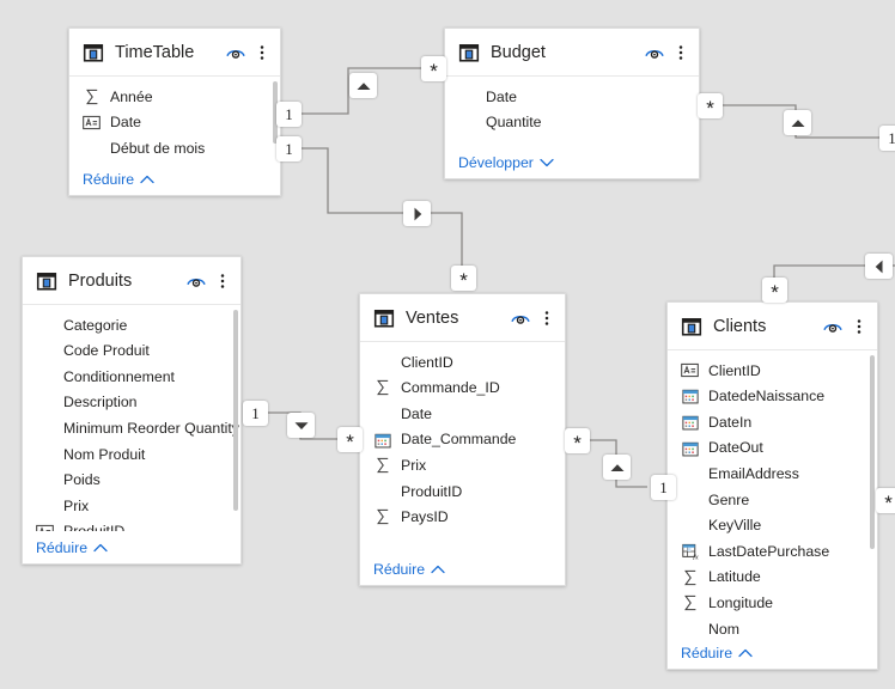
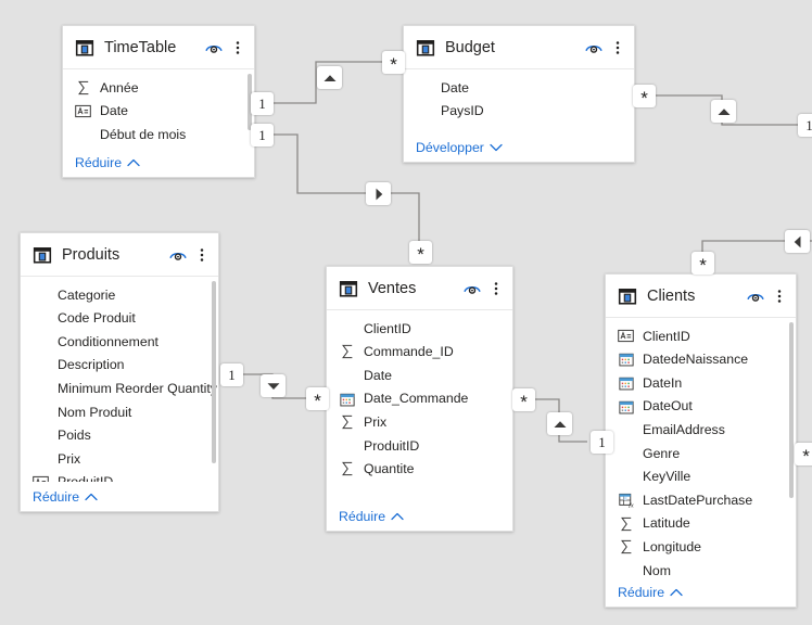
  TimeTable
  Année
  Date
  Début de mois
  Réduire
  Budget
  Date
- Quantite
+ PaysID
  Développer
  Produits
  Categorie
  Code Produit
  Conditionnement
  Description
  Minimum Reorder Quantit
  Nom Produit
  Poids
  Prix
  Réduire
  Ventes
  ClientID
  Commande_ID
  Date
  Date_Commande
  Prix
  ProduitID
- PaysID
+ Quantite
  Réduire
  Clients
  ClientID
  DatedeNaissance
  DateIn
  DateOut
  EmailAddress
  Genre
  KeyVille
  LastDatePurchase
  Latitude
  Longitude
  Nom
  Réduire
  1
  *
  1
  *
  *
  1
  *
  1
  *
  *
  1
  *
